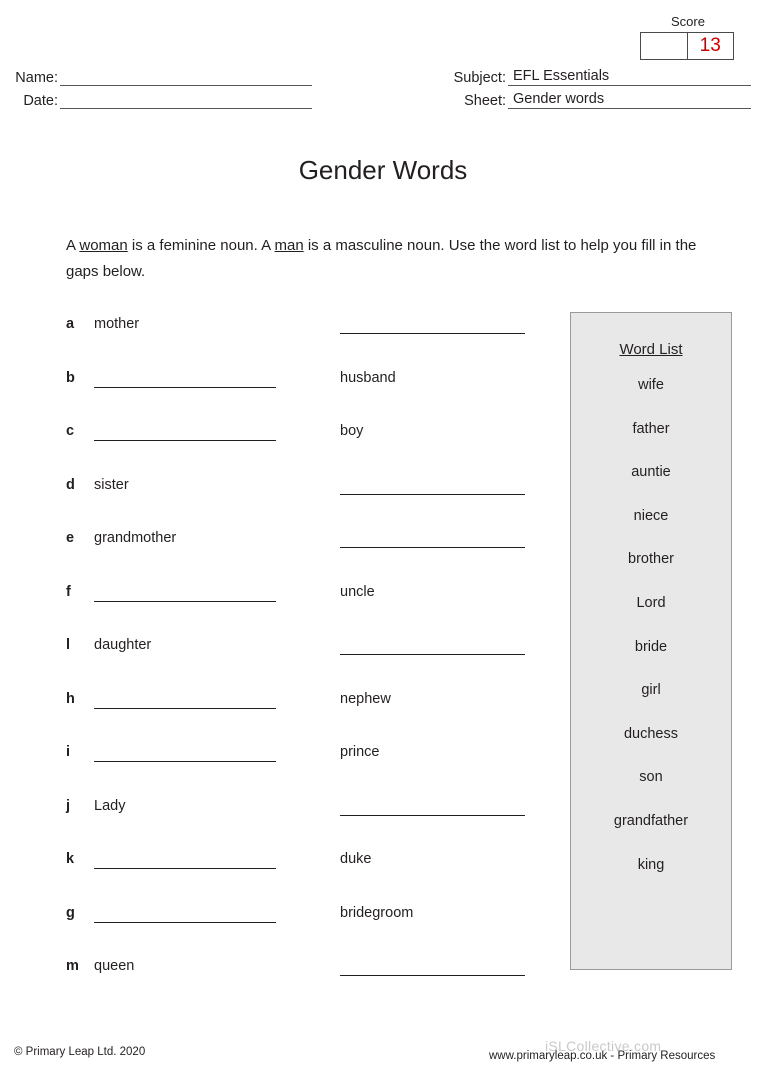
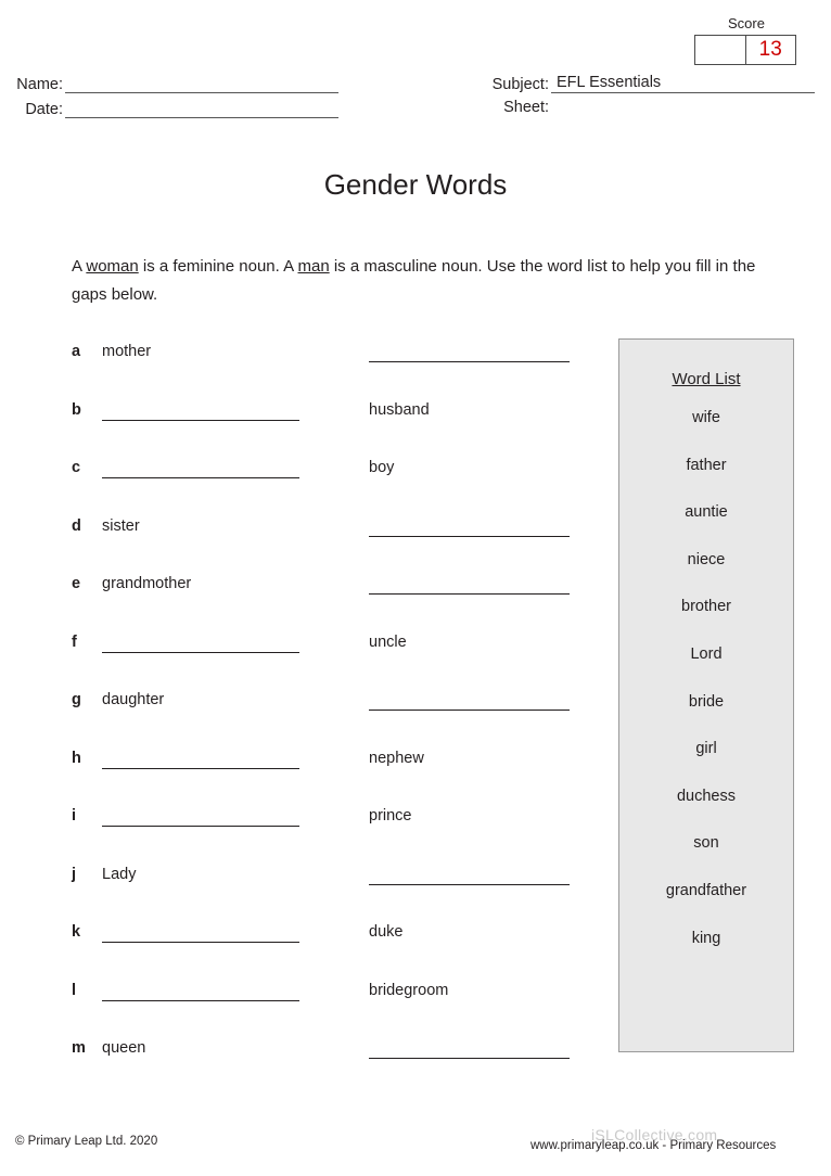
  Score
  13
  Name:
  Date:
  Subject:
  EFL Essentials
  Sheet:
- Gender words
  Gender Words
  A woman is a feminine noun. A man is a masculine noun. Use the word list to help you fill in the gaps below.
  a
  mother
  b
  husband
  c
  boy
  d
  sister
  e
  grandmother
  f
  uncle
- l
+ g
  daughter
  h
  nephew
  i
  prince
  j
  Lady
  k
  duke
- g
+ l
  bridegroom
  m
  queen
  Word List
  wife
  father
  auntie
  niece
  brother
  Lord
  bride
  girl
  duchess
  son
  grandfather
  king
  © Primary Leap Ltd. 2020
  www.primaryleap.co.uk - Primary Resources
  iSLCollective.com
